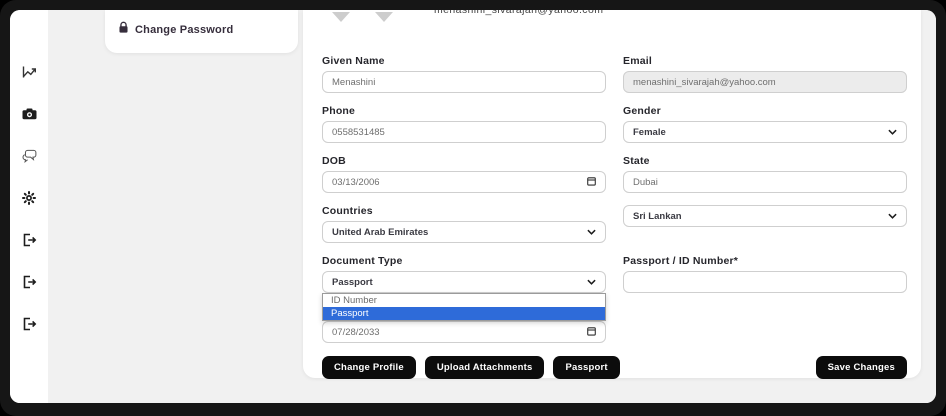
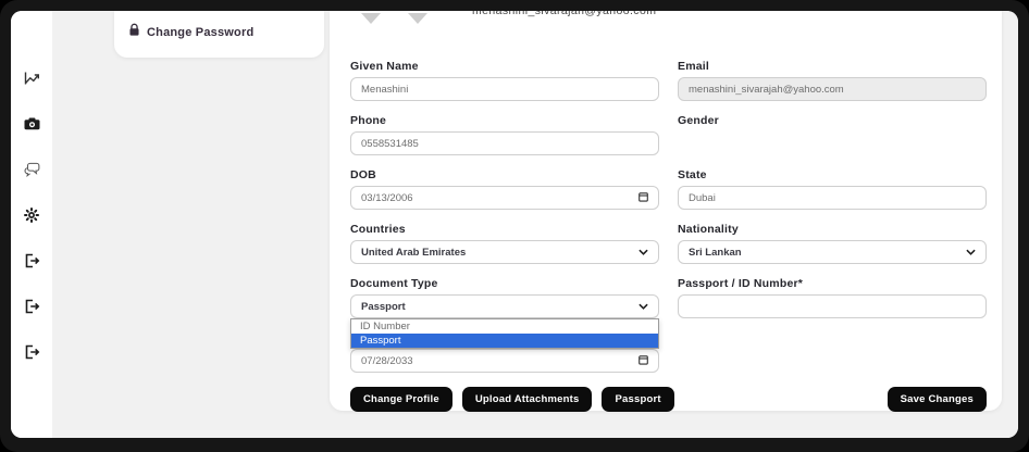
  Change Password
  menashini_sivarajah@yahoo.com
  Given Name
  Menashini
  Email
  menashini_sivarajah@yahoo.com
  Phone
  0558531485
  Gender
- Female
  DOB
  03/13/2006
  State
  Dubai
  Countries
  United Arab Emirates
+ Nationality
  Sri Lankan
  Document Type
  Passport
  ID Number
  Passport
  Passport / ID Number*
  07/28/2033
  Change Profile
  Upload Attachments
  Passport
  Save Changes
